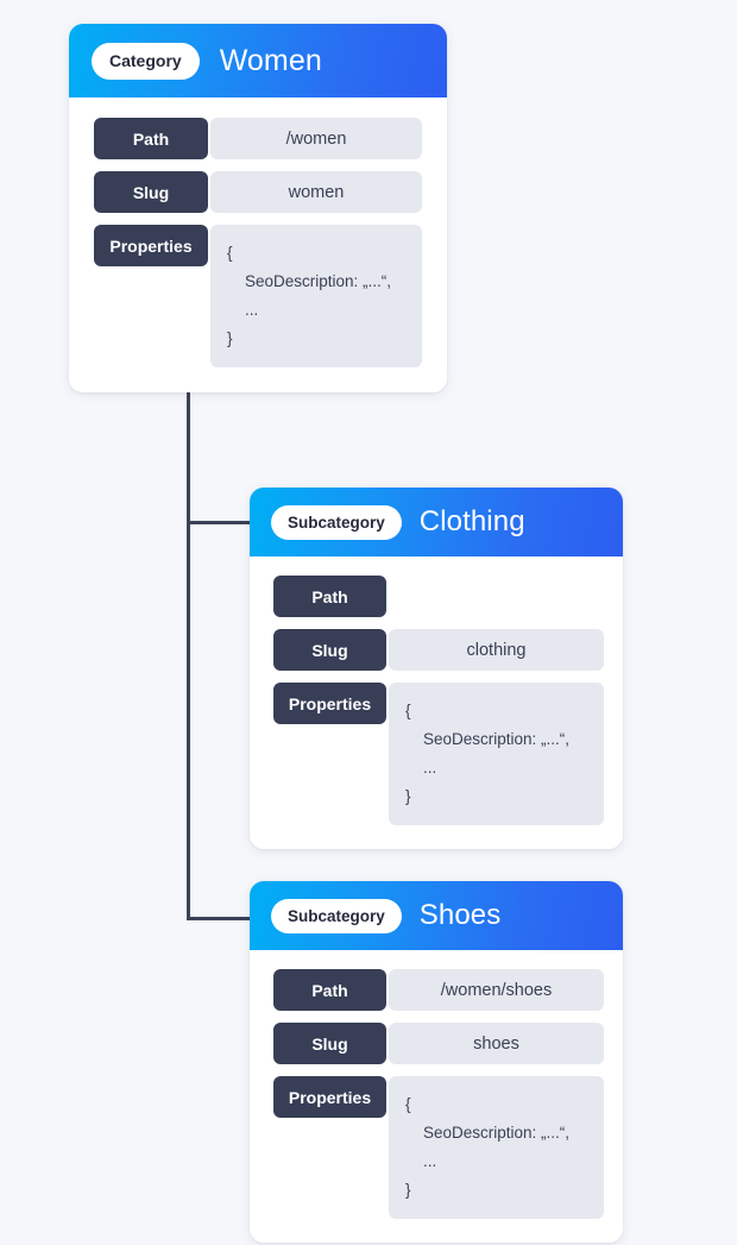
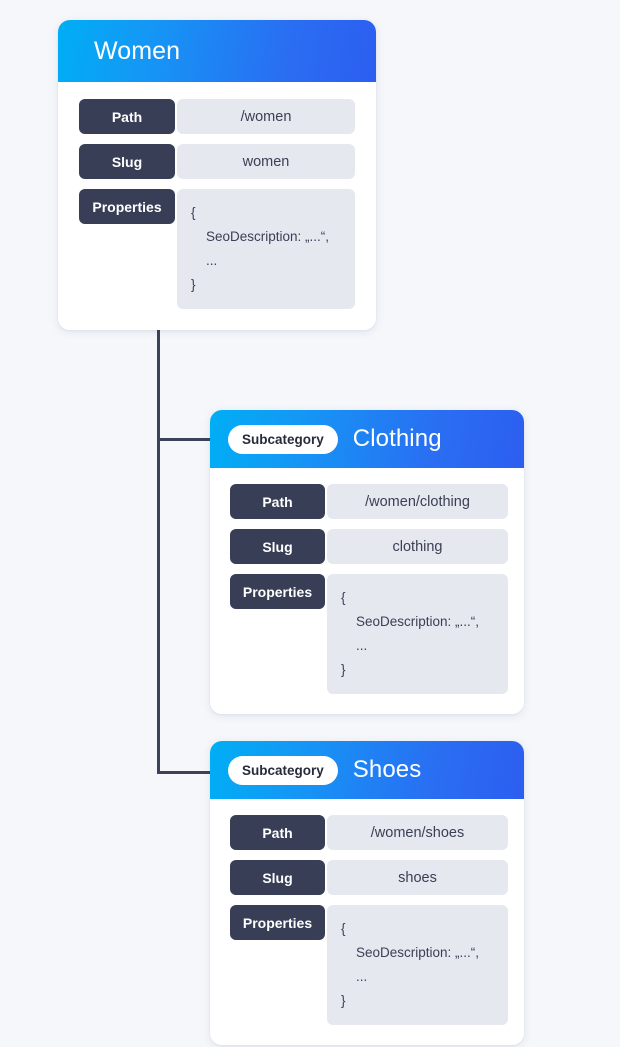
- Category
  Women
  Path
  /women
  Slug
  women
  Properties
  {
  SeoDescription: „...“,
  ...
  }
  Subcategory
  Clothing
  Path
+ /women/clothing
  Slug
  clothing
  Properties
  {
  SeoDescription: „...“,
  ...
  }
  Subcategory
  Shoes
  Path
  /women/shoes
  Slug
  shoes
  Properties
  {
  SeoDescription: „...“,
  ...
  }
